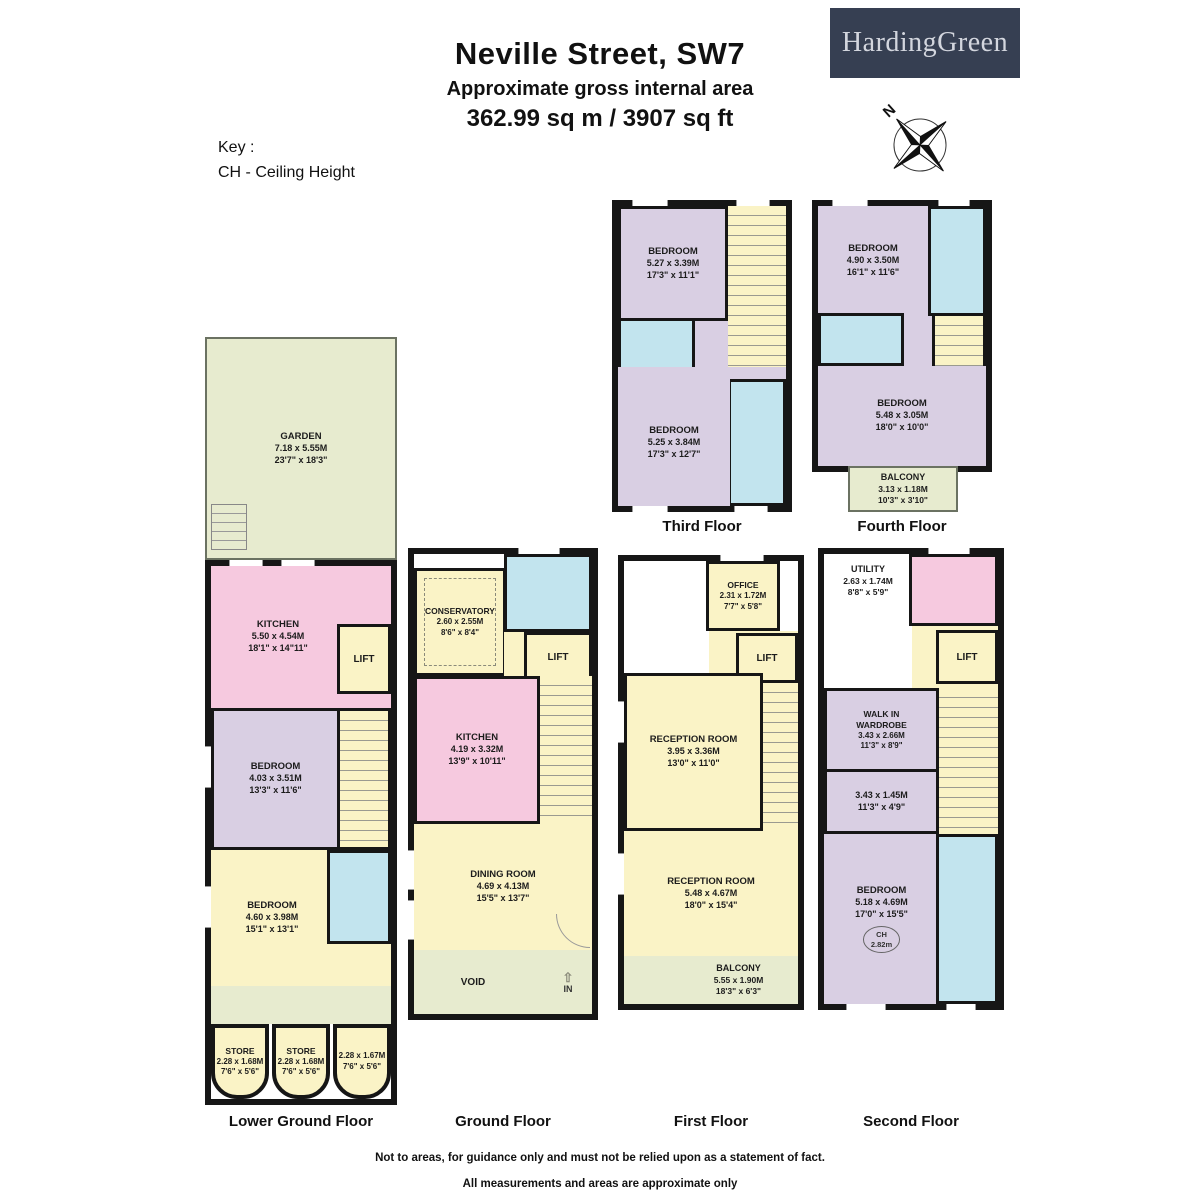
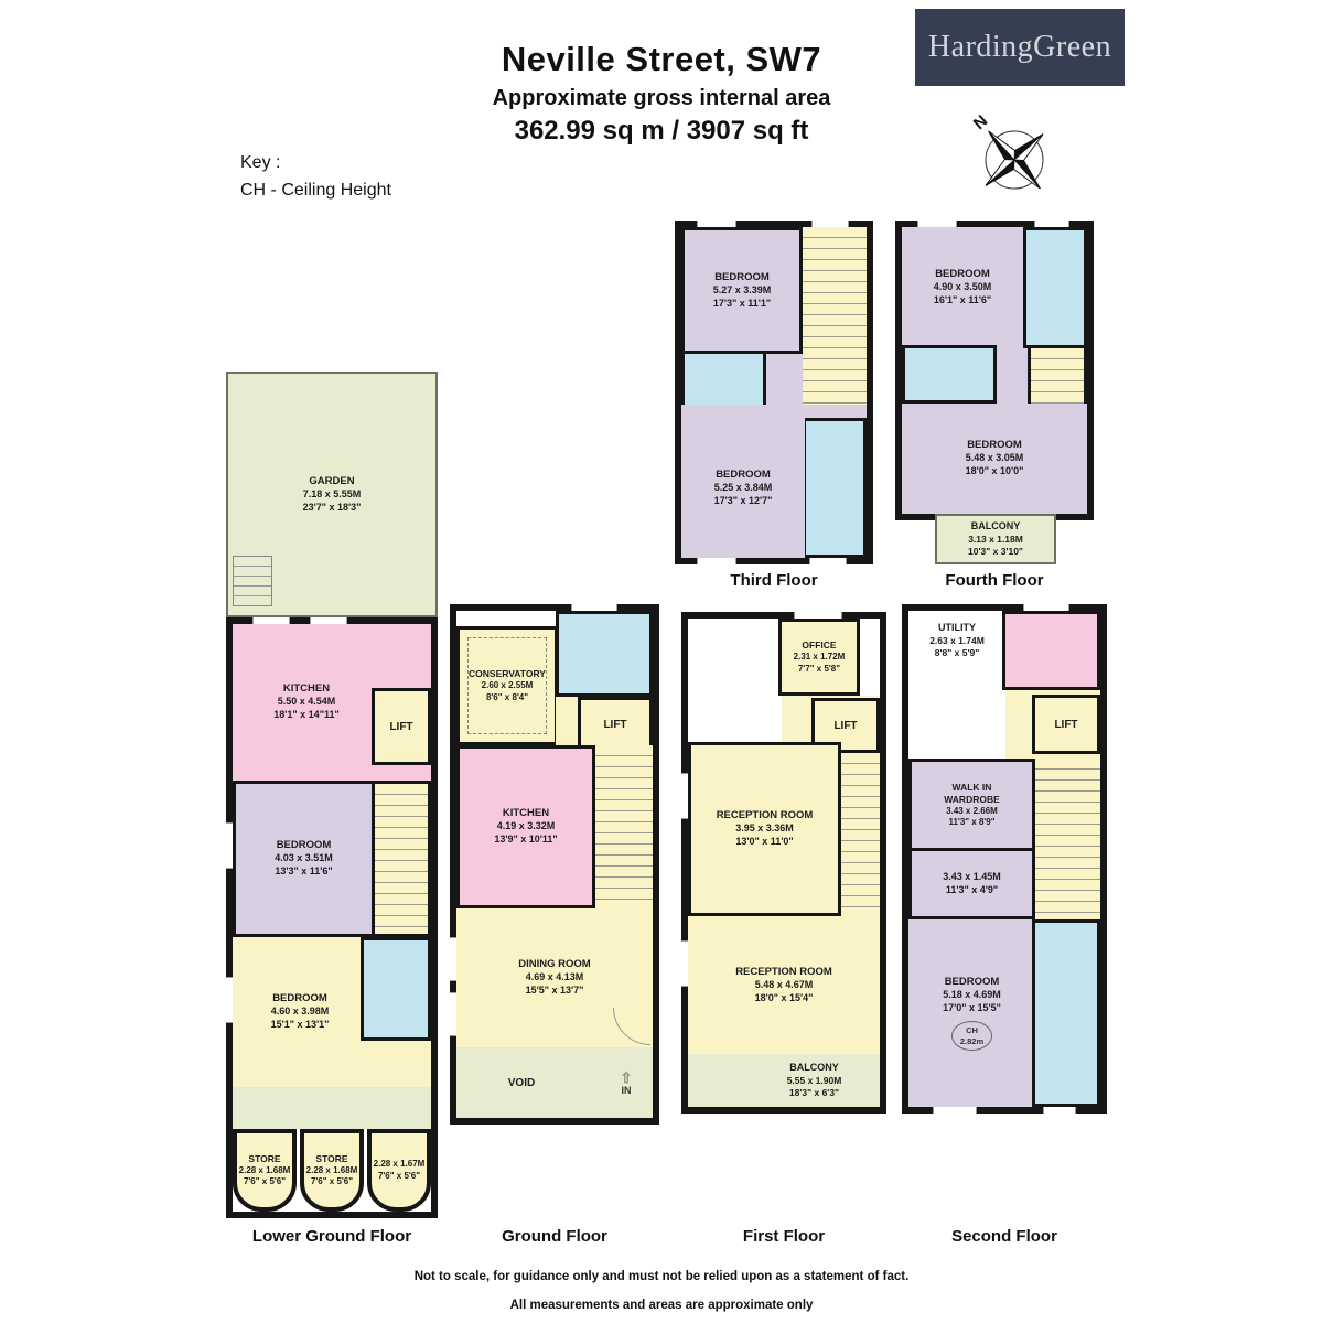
  Neville Street, SW7
  Approximate gross internal area
  362.99 sq m / 3907 sq ft
  HardingGreen
  Key :
  CH - Ceiling Height
  BEDROOM
  5.27 x 3.39M
  17'3" x 11'1"
  BEDROOM
  5.25 x 3.84M
  17'3" x 12'7"
  Third Floor
  BEDROOM
  4.90 x 3.50M
  16'1" x 11'6"
  BEDROOM
  5.48 x 3.05M
  18'0" x 10'0"
  BALCONY
  3.13 x 1.18M
  10'3" x 3'10"
  Fourth Floor
  GARDEN
  7.18 x 5.55M
  23'7" x 18'3"
  KITCHEN
  5.50 x 4.54M
  18'1" x 14"11"
  LIFT
  BEDROOM
  4.03 x 3.51M
  13'3" x 11'6"
  BEDROOM
  4.60 x 3.98M
  15'1" x 13'1"
  STORE
  2.28 x 1.68M
  7'6" x 5'6"
  STORE
  2.28 x 1.68M
  7'6" x 5'6"
  2.28 x 1.67M
  7'6" x 5'6"
  Lower Ground Floor
  CONSERVATORY
  2.60 x 2.55M
  8'6" x 8'4"
  LIFT
  KITCHEN
  4.19 x 3.32M
  13'9" x 10'11"
  DINING ROOM
  4.69 x 4.13M
  15'5" x 13'7"
  VOID
  ⇧
  IN
  Ground Floor
  OFFICE
  2.31 x 1.72M
  7'7" x 5'8"
  LIFT
  RECEPTION ROOM
  3.95 x 3.36M
  13'0" x 11'0"
  RECEPTION ROOM
  5.48 x 4.67M
  18'0" x 15'4"
  BALCONY
  5.55 x 1.90M
  18'3" x 6'3"
  First Floor
  UTILITY
  2.63 x 1.74M
  8'8" x 5'9"
  LIFT
  WALK IN WARDROBE
  3.43 x 2.66M
  11'3" x 8'9"
  3.43 x 1.45M
  11'3" x 4'9"
  BEDROOM
  5.18 x 4.69M
  17'0" x 15'5"
  CH
  2.82m
  Second Floor
- Not to areas, for guidance only and must not be relied upon as a statement of fact.
+ Not to scale, for guidance only and must not be relied upon as a statement of fact.
  All measurements and areas are approximate only
